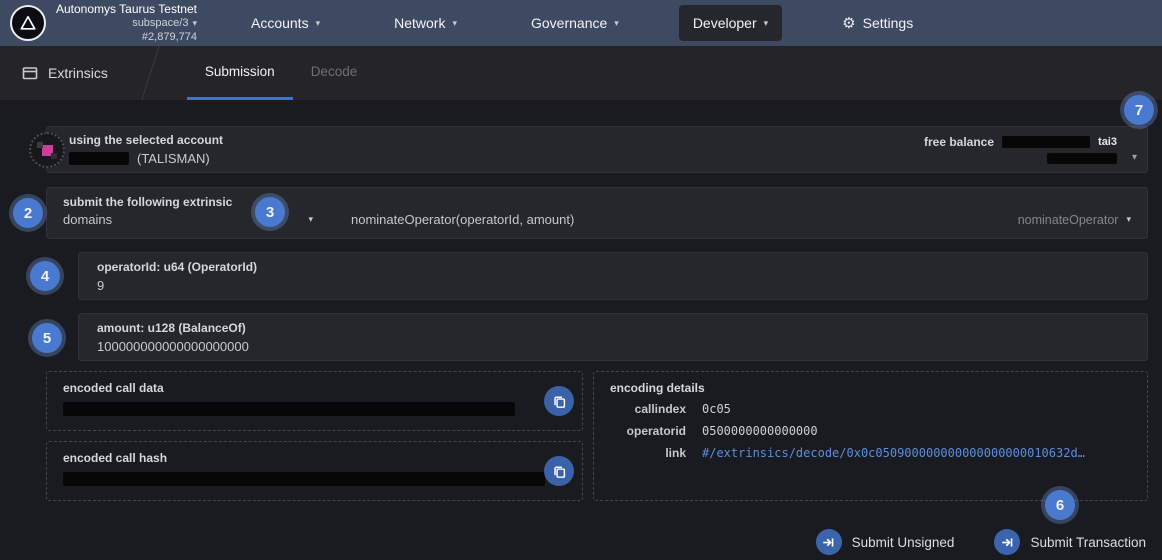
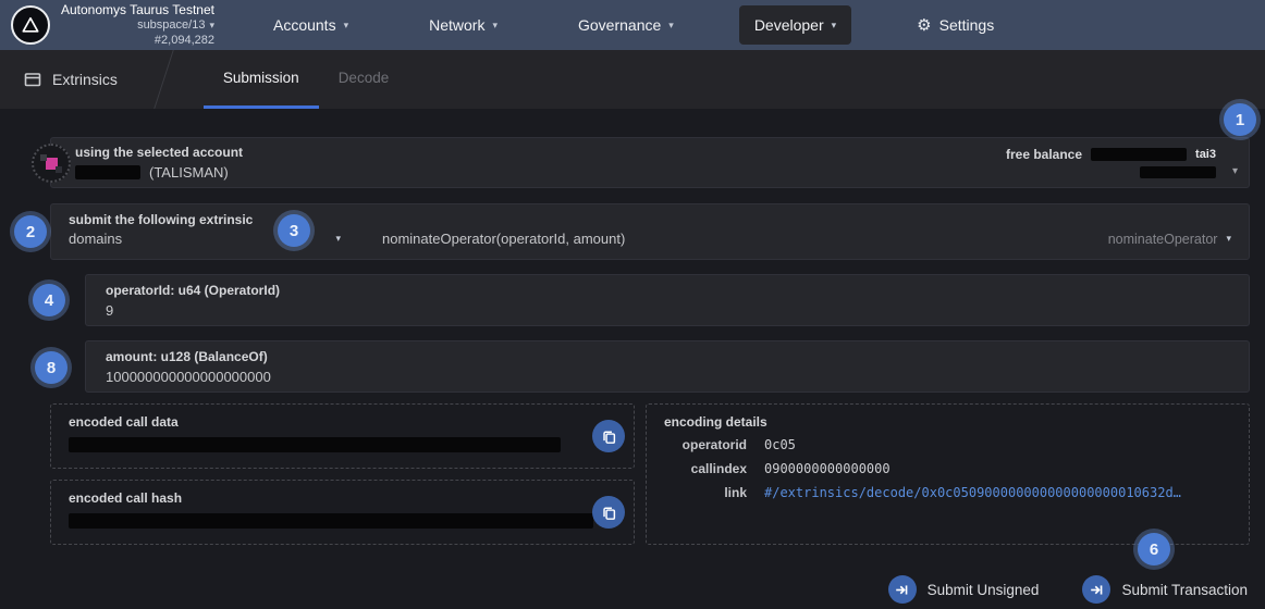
  Autonomys Taurus Testnet
- subspace/3
+ subspace/13
  ▾
- #2,879,774
+ #2,094,282
  Accounts
  ▾
  Network
  ▾
  Governance
  ▾
  Developer
  ▾
  ⚙
  Settings
  Extrinsics
  Submission
  Decode
  using the selected account
  (TALISMAN)
  free balance
  tai3
  ▾
  submit the following extrinsic
  domains
  ▾
  nominateOperator(operatorId, amount)
  nominateOperator
  ▾
  operatorId: u64 (OperatorId)
  9
  amount: u128 (BalanceOf)
  100000000000000000000
  encoded call data
  encoded call hash
  encoding details
- callindex
+ operatorid
  0c05
- operatorid
+ callindex
- 0500000000000000
+ 0900000000000000
  link
  #/extrinsics/decode/0x0c050900000000000000000010632d…
  Submit Unsigned
  Submit Transaction
- 7
+ 1
  2
  3
  4
- 5
+ 8
  6
